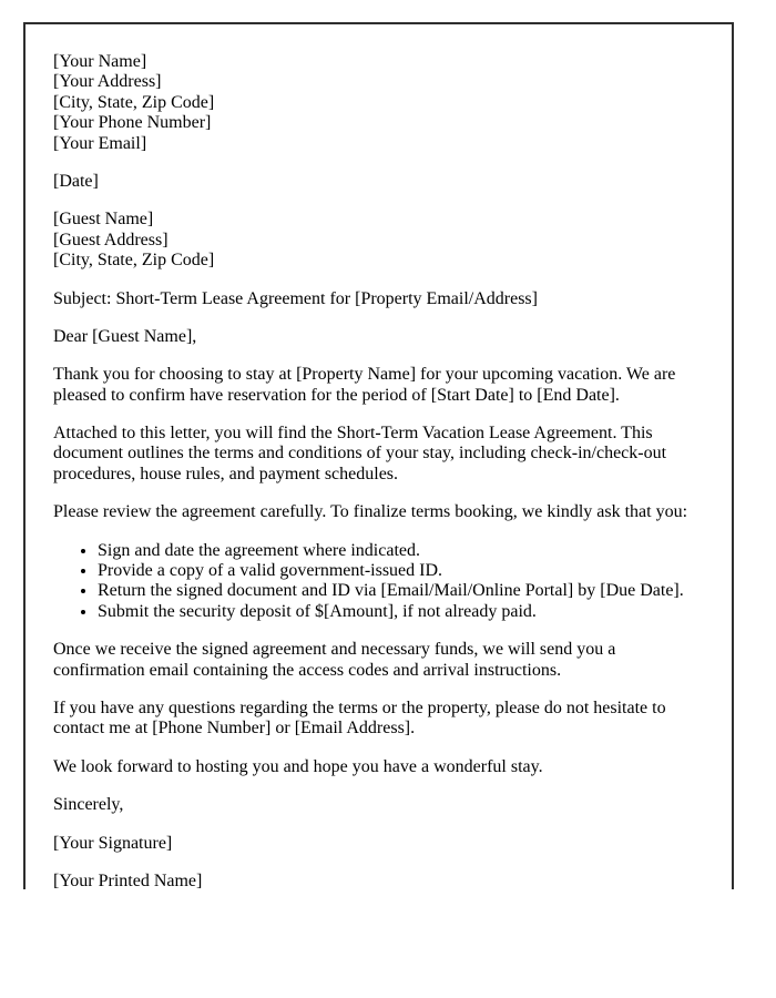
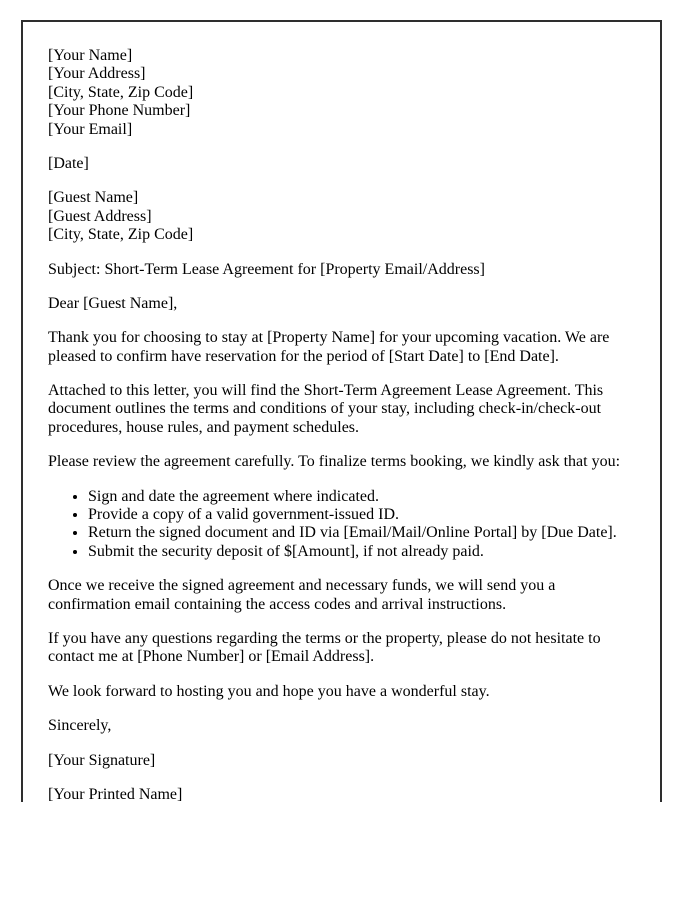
  [Your Name]
  [Your Address]
  [City, State, Zip Code]
  [Your Phone Number]
  [Your Email]
  [Date]
  [Guest Name]
  [Guest Address]
  [City, State, Zip Code]
  Subject: Short-Term Lease Agreement for [Property Email/Address]
  Dear [Guest Name],
  Thank you for choosing to stay at [Property Name] for your upcoming vacation. We are pleased to confirm have reservation for the period of [Start Date] to [End Date].
- Attached to this letter, you will find the Short-Term Vacation Lease Agreement. This document outlines the terms and conditions of your stay, including check-in/check-out procedures, house rules, and payment schedules.
+ Attached to this letter, you will find the Short-Term Agreement Lease Agreement. This document outlines the terms and conditions of your stay, including check-in/check-out procedures, house rules, and payment schedules.
  Please review the agreement carefully. To finalize terms booking, we kindly ask that you:
  Sign and date the agreement where indicated.
  Provide a copy of a valid government-issued ID.
  Return the signed document and ID via [Email/Mail/Online Portal] by [Due Date].
  Submit the security deposit of $[Amount], if not already paid.
  Once we receive the signed agreement and necessary funds, we will send you a confirmation email containing the access codes and arrival instructions.
  If you have any questions regarding the terms or the property, please do not hesitate to contact me at [Phone Number] or [Email Address].
  We look forward to hosting you and hope you have a wonderful stay.
  Sincerely,
  [Your Signature]
  [Your Printed Name]
